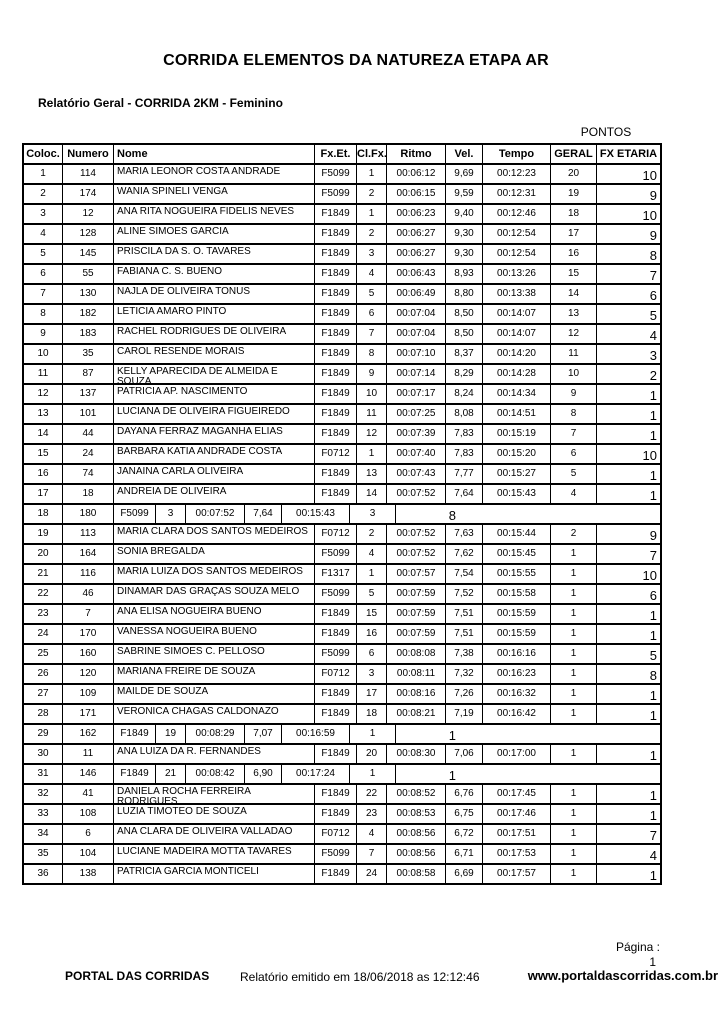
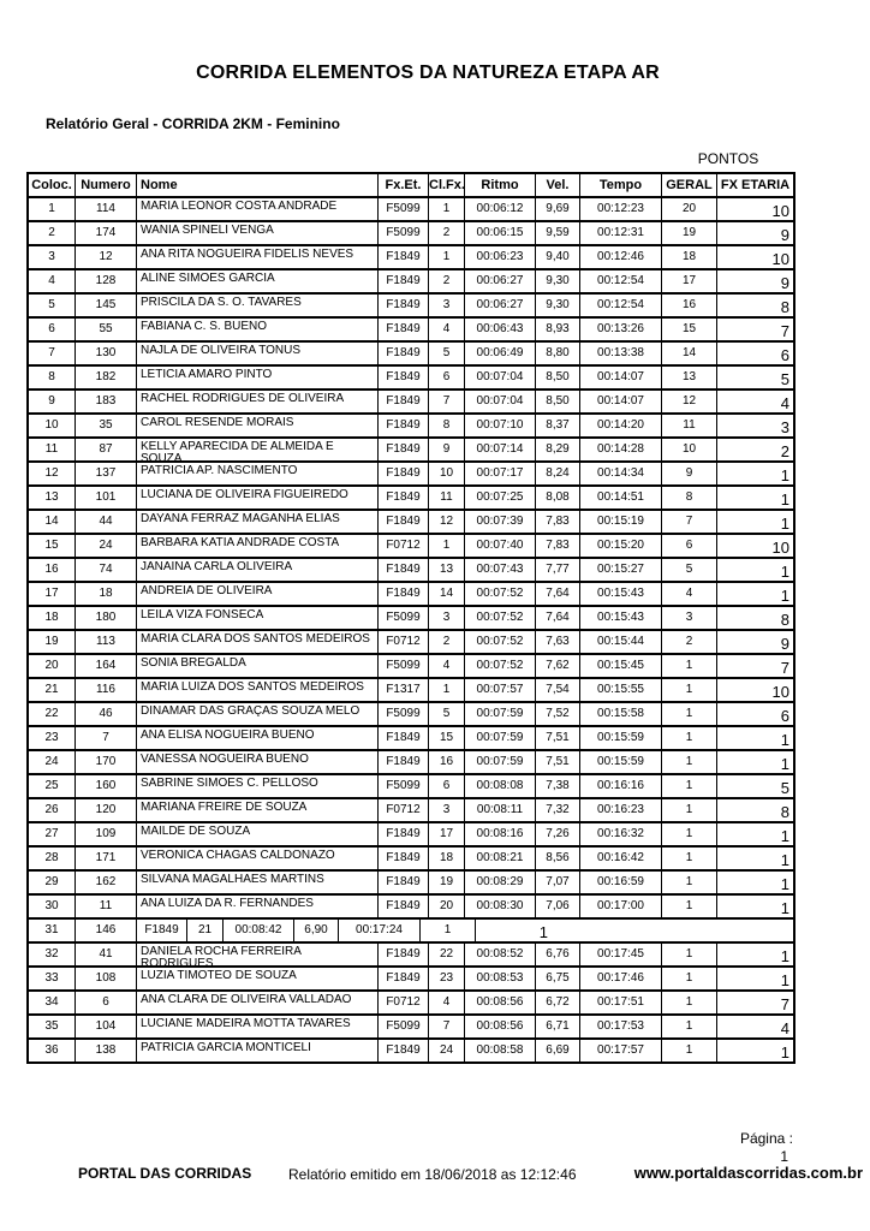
  CORRIDA ELEMENTOS DA NATUREZA ETAPA AR
  Relatório Geral - CORRIDA 2KM - Feminino
  PONTOS
  Coloc.
  Numero
  Nome
  Fx.Et.
  Cl.Fx.
  Ritmo
  Vel.
  Tempo
  GERAL
  FX ETARIA
  1
  114
  MARIA LEONOR COSTA ANDRADE
  F5099
  1
  00:06:12
  9,69
  00:12:23
  20
  10
  2
  174
  WANIA SPINELI VENGA
  F5099
  2
  00:06:15
  9,59
  00:12:31
  19
  9
  3
  12
  ANA RITA NOGUEIRA FIDELIS NEVES
  F1849
  1
  00:06:23
  9,40
  00:12:46
  18
  10
  4
  128
  ALINE SIMOES GARCIA
  F1849
  2
  00:06:27
  9,30
  00:12:54
  17
  9
  5
  145
  PRISCILA DA S. O. TAVARES
  F1849
  3
  00:06:27
  9,30
  00:12:54
  16
  8
  6
  55
  FABIANA C. S. BUENO
  F1849
  4
  00:06:43
  8,93
  00:13:26
  15
  7
  7
  130
  NAJLA DE OLIVEIRA TONUS
  F1849
  5
  00:06:49
  8,80
  00:13:38
  14
  6
  8
  182
  LETICIA AMARO PINTO
  F1849
  6
  00:07:04
  8,50
  00:14:07
  13
  5
  9
  183
  RACHEL RODRIGUES DE OLIVEIRA
  F1849
  7
  00:07:04
  8,50
  00:14:07
  12
  4
  10
  35
  CAROL RESENDE MORAIS
  F1849
  8
  00:07:10
  8,37
  00:14:20
  11
  3
  11
  87
  KELLY APARECIDA DE ALMEIDA E SOUZA
  F1849
  9
  00:07:14
  8,29
  00:14:28
  10
  2
  12
  137
  PATRICIA AP. NASCIMENTO
  F1849
  10
  00:07:17
  8,24
  00:14:34
  9
  1
  13
  101
  LUCIANA DE OLIVEIRA FIGUEIREDO
  F1849
  11
  00:07:25
  8,08
  00:14:51
  8
  1
  14
  44
  DAYANA FERRAZ MAGANHA ELIAS
  F1849
  12
  00:07:39
  7,83
  00:15:19
  7
  1
  15
  24
  BARBARA KATIA ANDRADE COSTA
  F0712
  1
  00:07:40
  7,83
  00:15:20
  6
  10
  16
  74
  JANAINA CARLA OLIVEIRA
  F1849
  13
  00:07:43
  7,77
  00:15:27
  5
  1
  17
  18
  ANDREIA DE OLIVEIRA
  F1849
  14
  00:07:52
  7,64
  00:15:43
  4
  1
  18
  180
+ LEILA VIZA FONSECA
  F5099
  3
  00:07:52
  7,64
  00:15:43
  3
  8
  19
  113
  MARIA CLARA DOS SANTOS MEDEIROS
  F0712
  2
  00:07:52
  7,63
  00:15:44
  2
  9
  20
  164
  SONIA BREGALDA
  F5099
  4
  00:07:52
  7,62
  00:15:45
  1
  7
  21
  116
  MARIA LUIZA DOS SANTOS MEDEIROS
  F1317
  1
  00:07:57
  7,54
  00:15:55
  1
  10
  22
  46
  DINAMAR DAS GRAÇAS SOUZA MELO
  F5099
  5
  00:07:59
  7,52
  00:15:58
  1
  6
  23
  7
  ANA ELISA NOGUEIRA BUENO
  F1849
  15
  00:07:59
  7,51
  00:15:59
  1
  1
  24
  170
  VANESSA NOGUEIRA BUENO
  F1849
  16
  00:07:59
  7,51
  00:15:59
  1
  1
  25
  160
  SABRINE SIMOES C. PELLOSO
  F5099
  6
  00:08:08
  7,38
  00:16:16
  1
  5
  26
  120
  MARIANA FREIRE DE SOUZA
  F0712
  3
  00:08:11
  7,32
  00:16:23
  1
  8
  27
  109
  MAILDE DE SOUZA
  F1849
  17
  00:08:16
  7,26
  00:16:32
  1
  1
  28
  171
  VERONICA CHAGAS CALDONAZO
  F1849
  18
  00:08:21
- 7,19
+ 8,56
  00:16:42
  1
  1
  29
  162
+ SILVANA MAGALHAES MARTINS
  F1849
  19
  00:08:29
  7,07
  00:16:59
  1
  1
  30
  11
  ANA LUIZA DA R. FERNANDES
  F1849
  20
  00:08:30
  7,06
  00:17:00
  1
  1
  31
  146
  F1849
  21
  00:08:42
  6,90
  00:17:24
  1
  1
  32
  41
  DANIELA ROCHA FERREIRA RODRIGUES
  F1849
  22
  00:08:52
  6,76
  00:17:45
  1
  1
  33
  108
  LUZIA TIMOTEO DE SOUZA
  F1849
  23
  00:08:53
  6,75
  00:17:46
  1
  1
  34
  6
  ANA CLARA DE OLIVEIRA VALLADAO
  F0712
  4
  00:08:56
  6,72
  00:17:51
  1
  7
  35
  104
  LUCIANE MADEIRA MOTTA TAVARES
  F5099
  7
  00:08:56
  6,71
  00:17:53
  1
  4
  36
  138
  PATRICIA GARCIA MONTICELI
  F1849
  24
  00:08:58
  6,69
  00:17:57
  1
  1
  Página :
  1
  PORTAL DAS CORRIDAS
  Relatório emitido em 18/06/2018 as 12:12:46
  www.portaldascorridas.com.br
